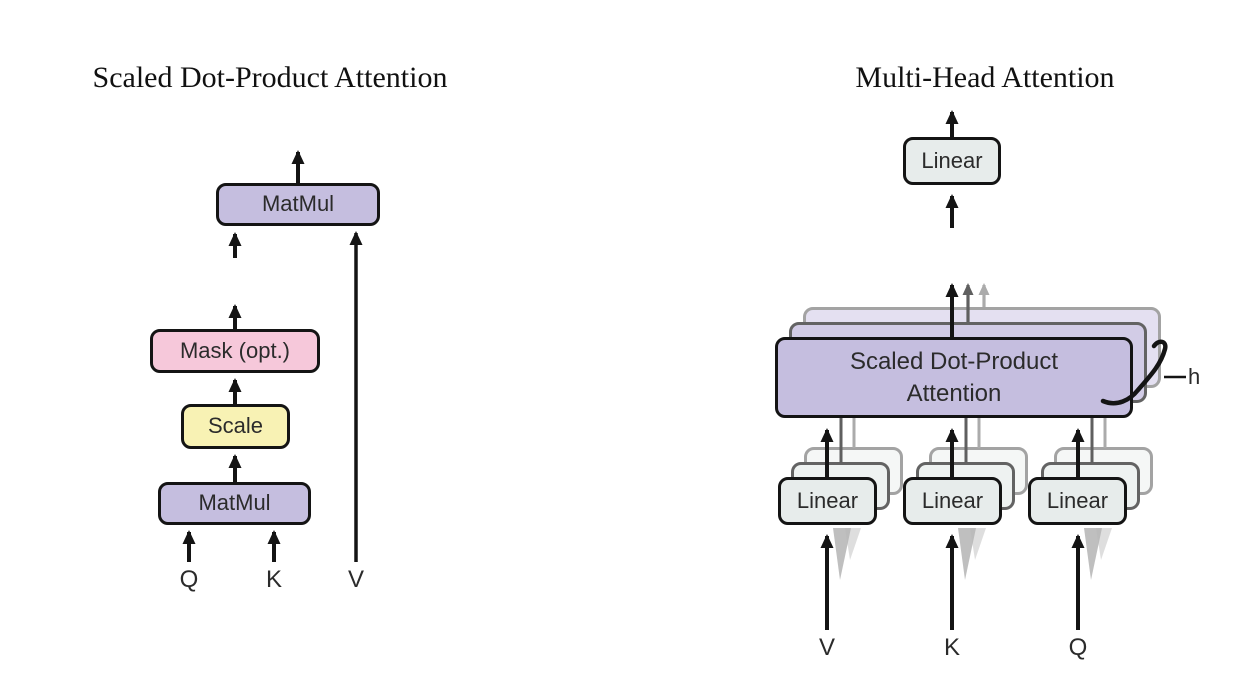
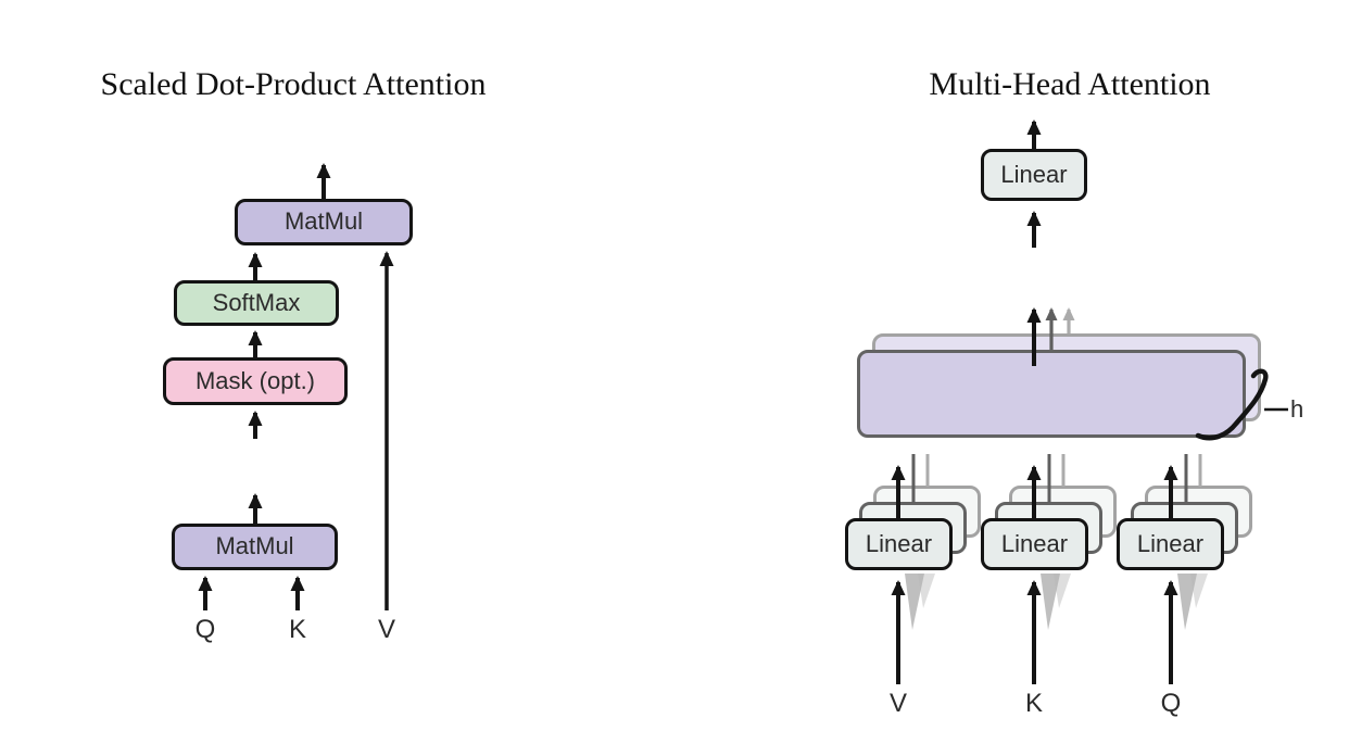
  Scaled Dot-Product Attention
  Multi-Head Attention
  MatMul
+ SoftMax
  Mask (opt.)
- Scale
  MatMul
  Q
  K
  V
  Linear
- Scaled Dot-Product
- Attention
  h
  Linear
  Linear
  Linear
  V
  K
  Q
